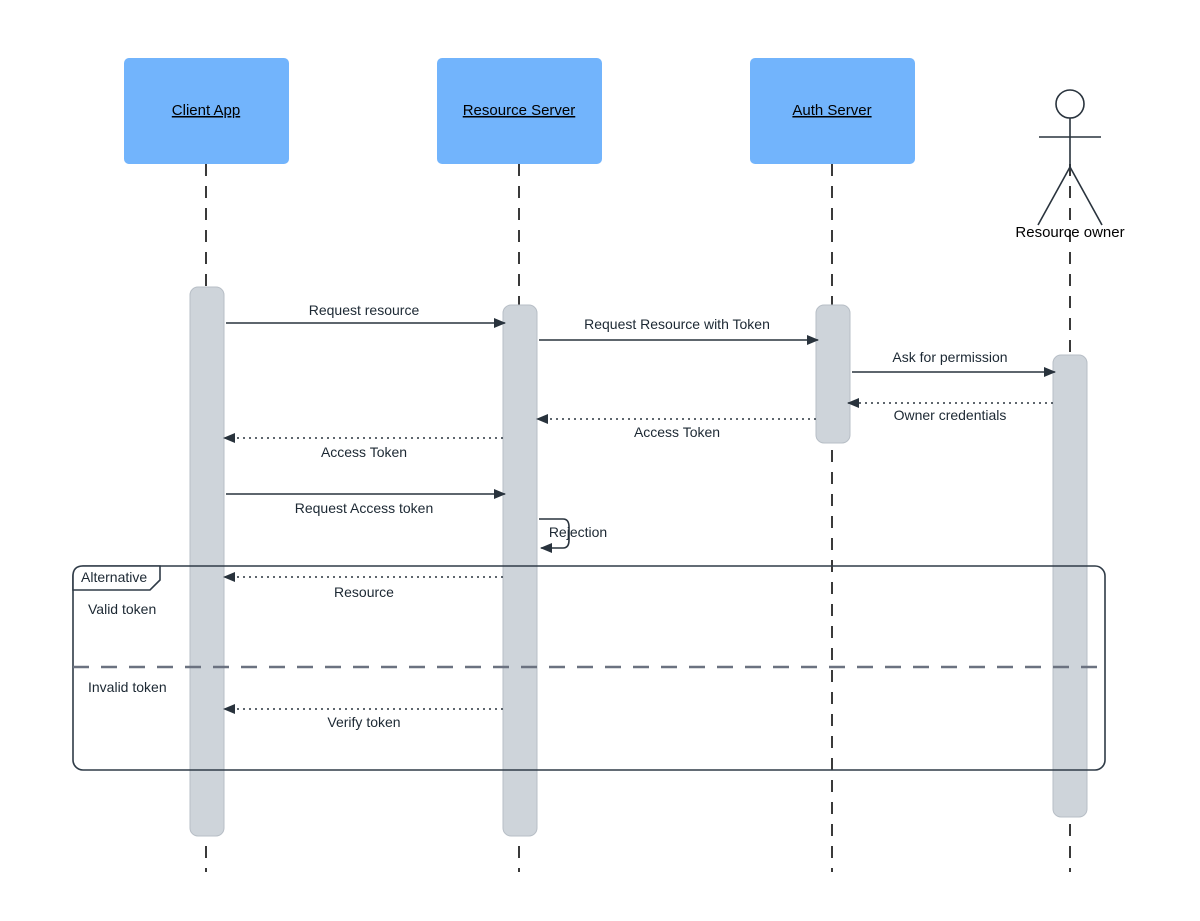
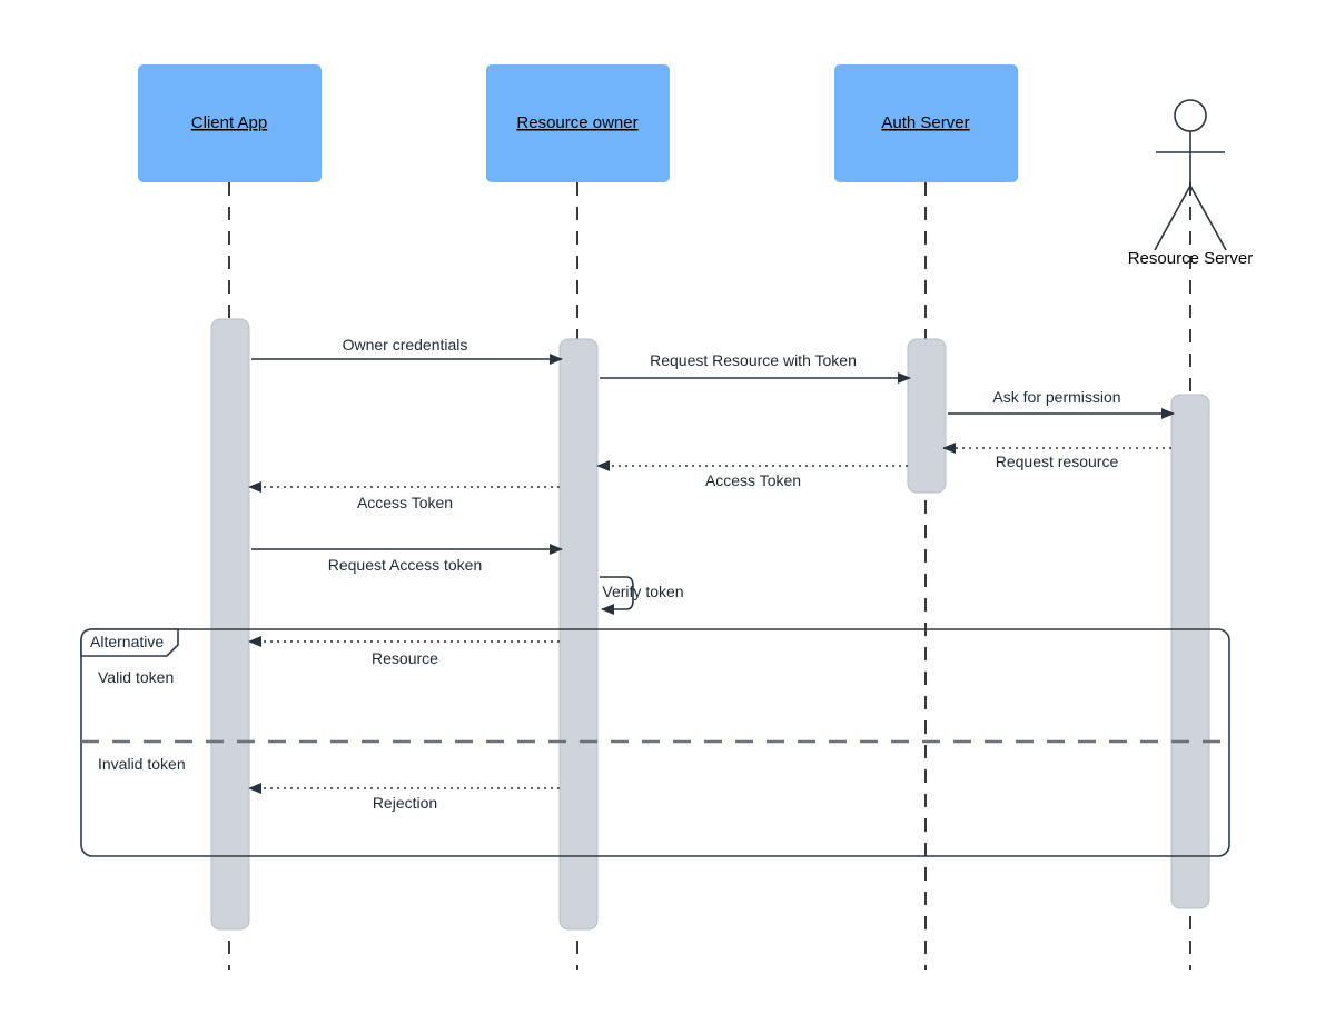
  Alternative
  Valid token
  Invalid token
- Request resource
+ Owner credentials
  Request Resource with Token
  Ask for permission
- Owner credentials
+ Request resource
  Access Token
  Access Token
  Request Access token
- Rejection
+ Verify token
  Resource
- Verify token
+ Rejection
  Client App
- Resource Server
+ Resource owner
  Auth Server
- Resource owner
+ Resource Server
